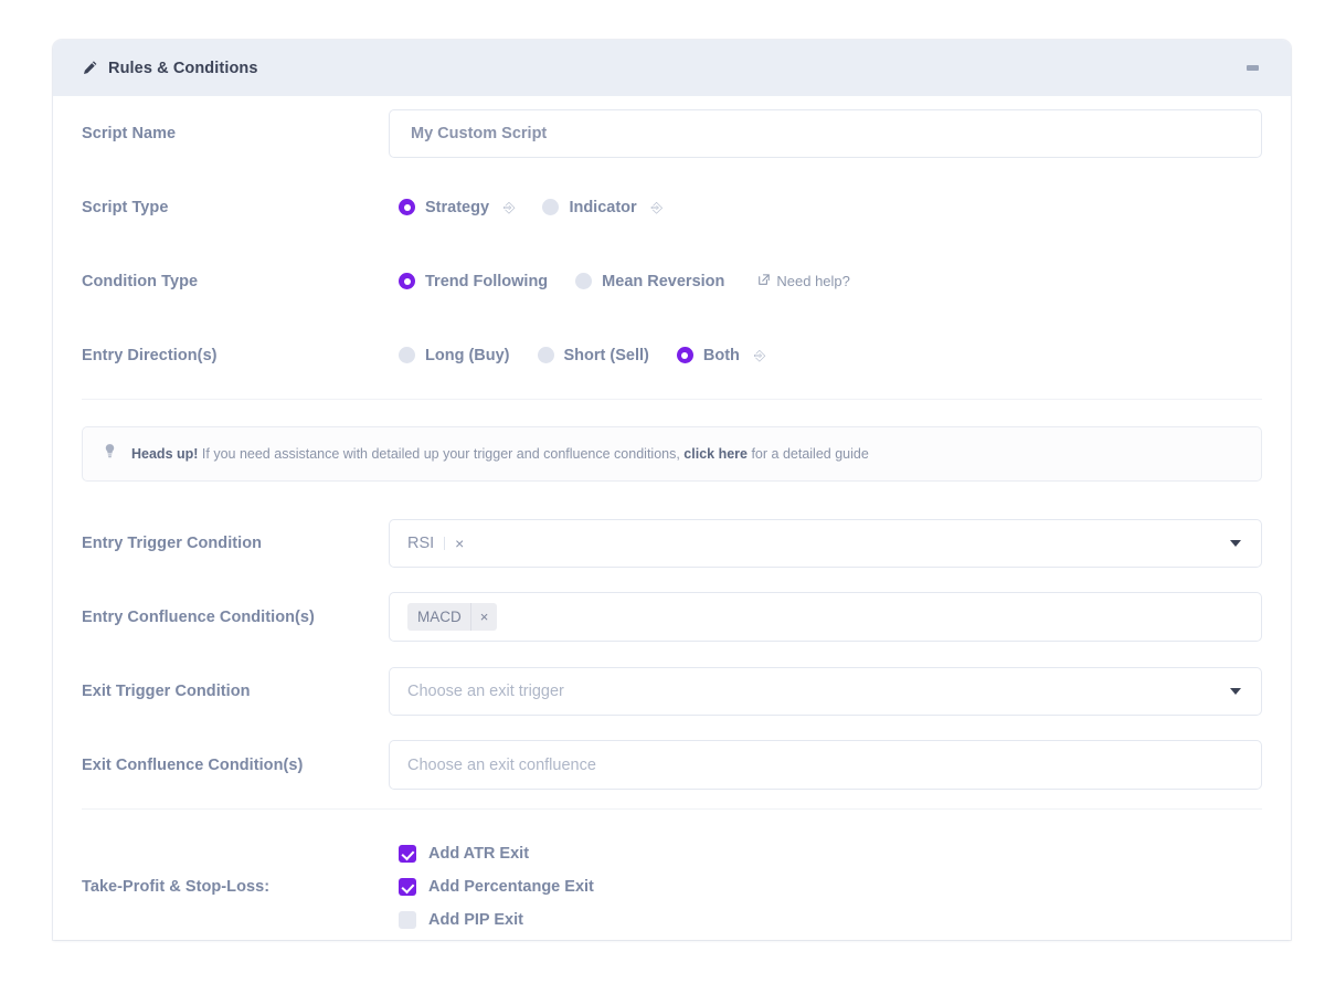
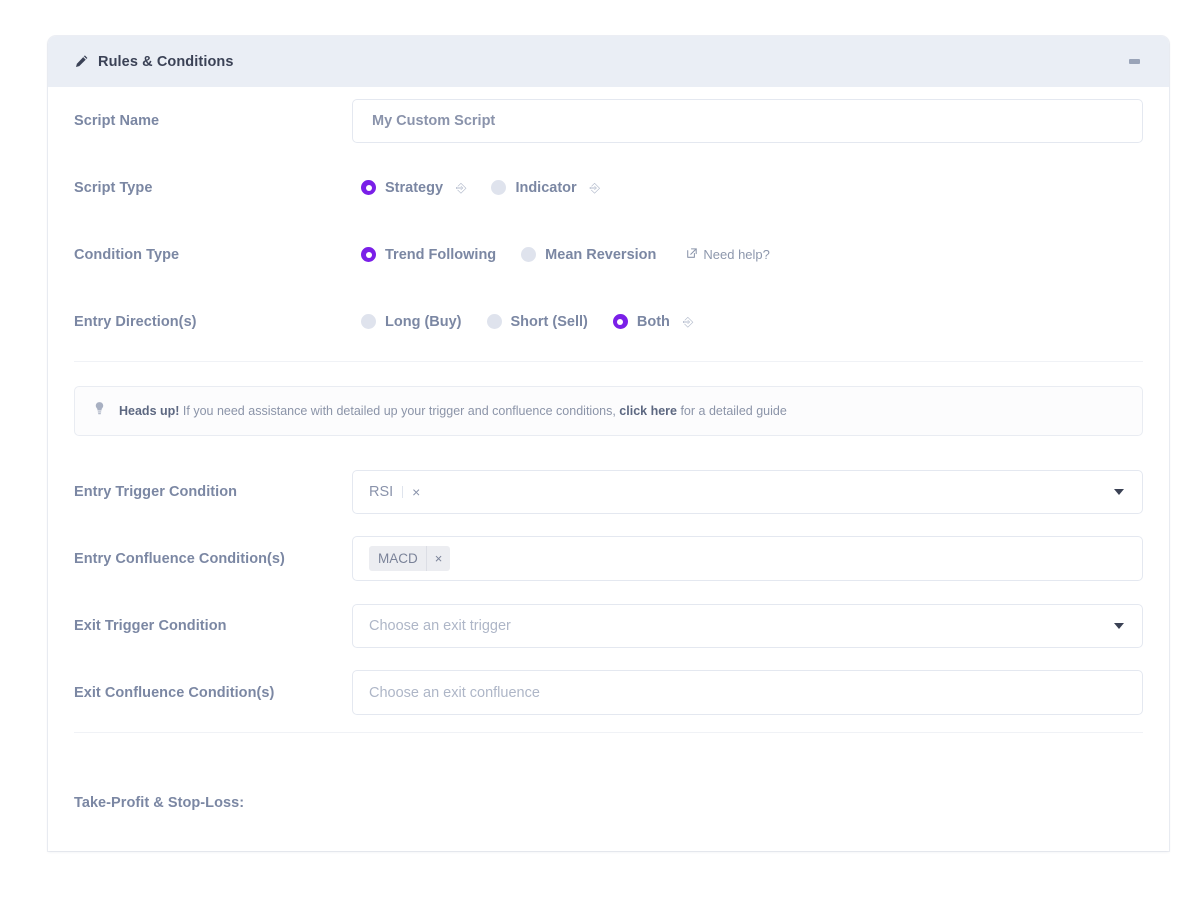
  Rules & Conditions
  Script Name
  My Custom Script
  Script Type
  Strategy
  ⎆
  Indicator
  ⎆
  Condition Type
  Trend Following
  Mean Reversion
  Need help?
  Entry Direction(s)
  Long (Buy)
  Short (Sell)
  Both
  ⎆
  Heads up! If you need assistance with detailed up your trigger and confluence conditions, click here for a detailed guide
  Entry Trigger Condition
  RSI
  ×
  Entry Confluence Condition(s)
  MACD
  ×
  Exit Trigger Condition
  Choose an exit trigger
  Exit Confluence Condition(s)
  Choose an exit confluence
  Take-Profit & Stop-Loss:
- Add ATR Exit
- Add Percentange Exit
- Add PIP Exit
